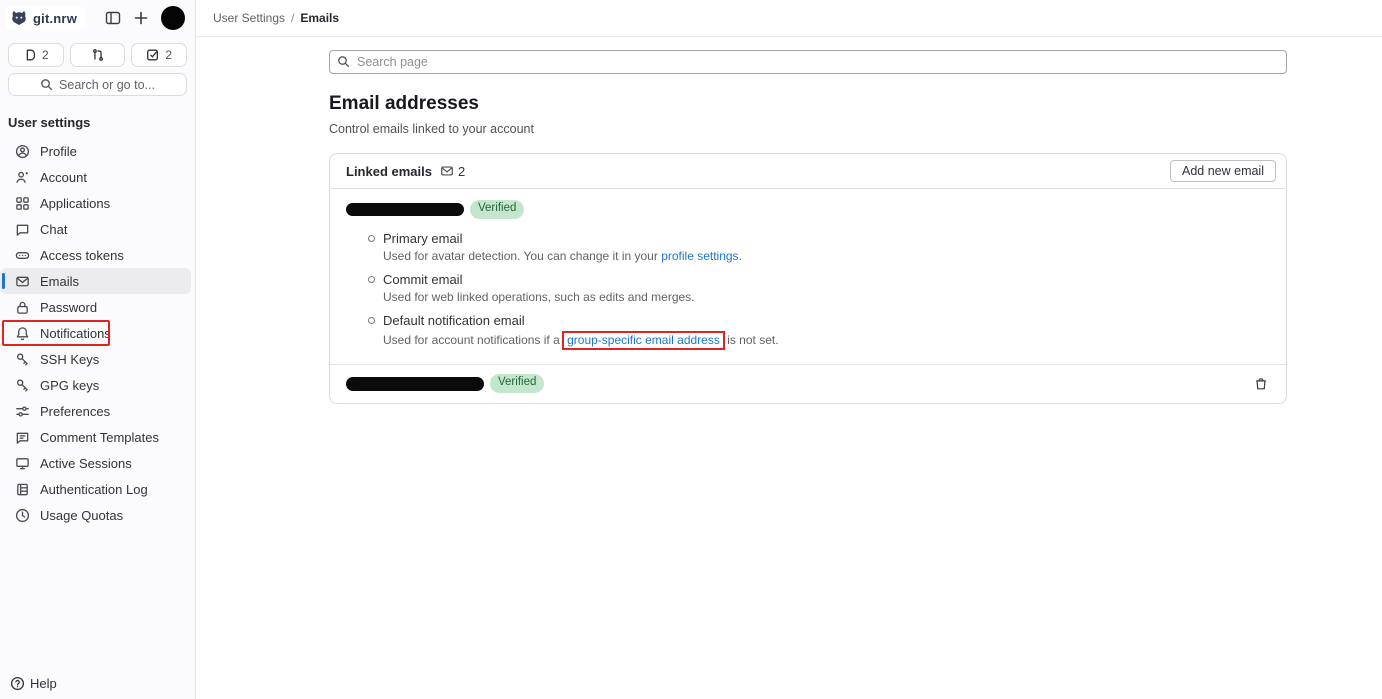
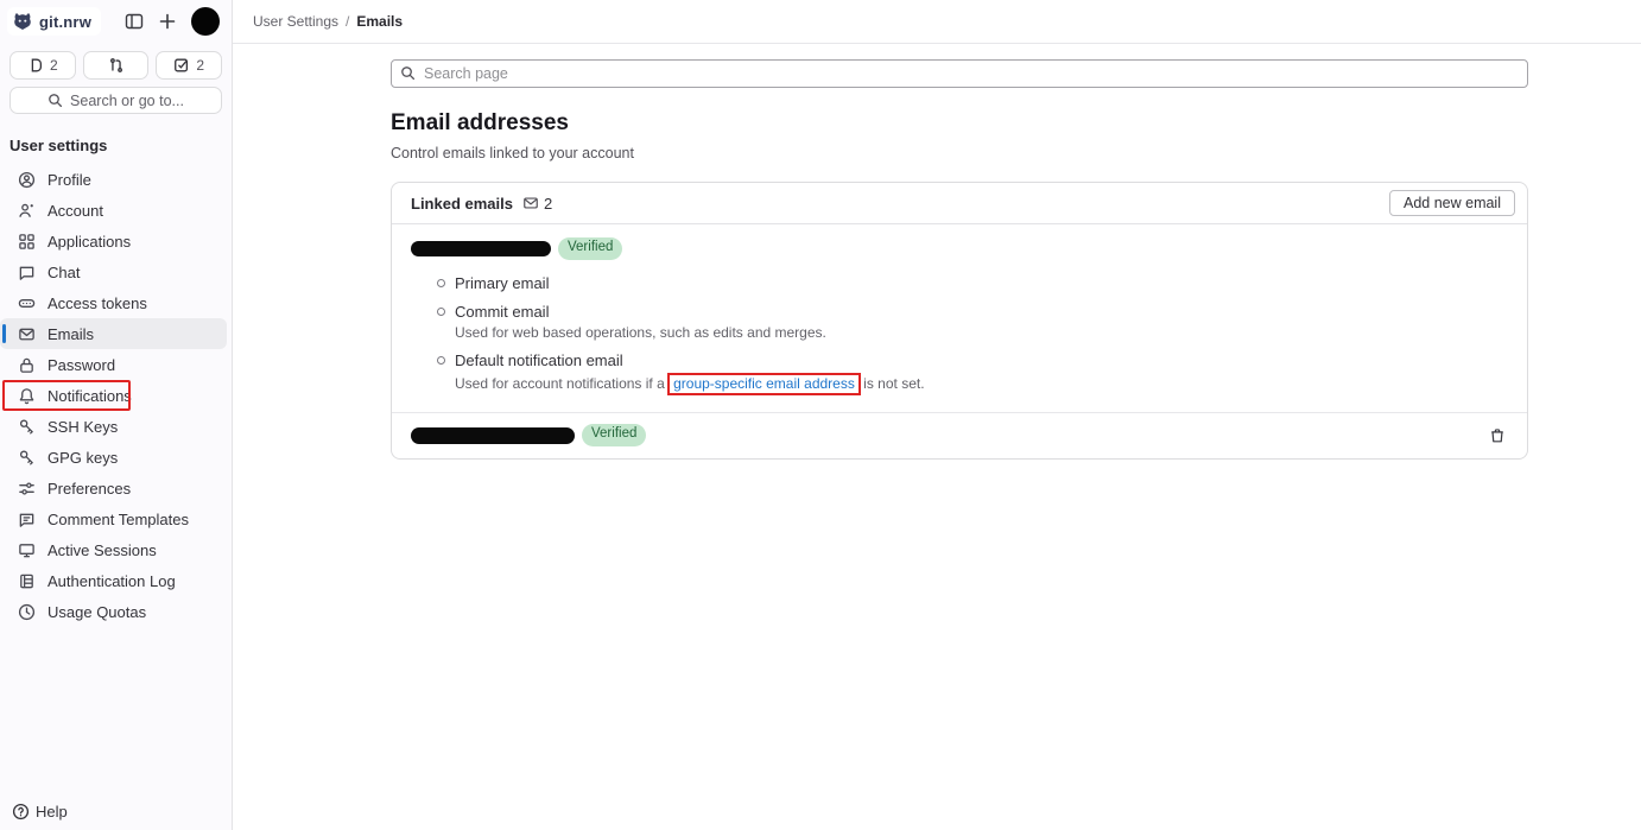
  git.nrw
  2
  2
  Search or go to...
  User settings
  Profile
  Account
  Applications
  Chat
  Access tokens
  Emails
  Password
  Notifications
  SSH Keys
  GPG keys
  Preferences
  Comment Templates
  Active Sessions
  Authentication Log
  Usage Quotas
  Help
  User Settings
  /
  Emails
  Search page
  Email addresses
  Control emails linked to your account
  Linked emails
  2
  Add new email
  Verified
  Primary email
- Used for avatar detection. You can change it in your profile settings.
  Commit email
- Used for web linked operations, such as edits and merges.
+ Used for web based operations, such as edits and merges.
  Default notification email
  Used for account notifications if a group-specific email address is not set.
  Verified
